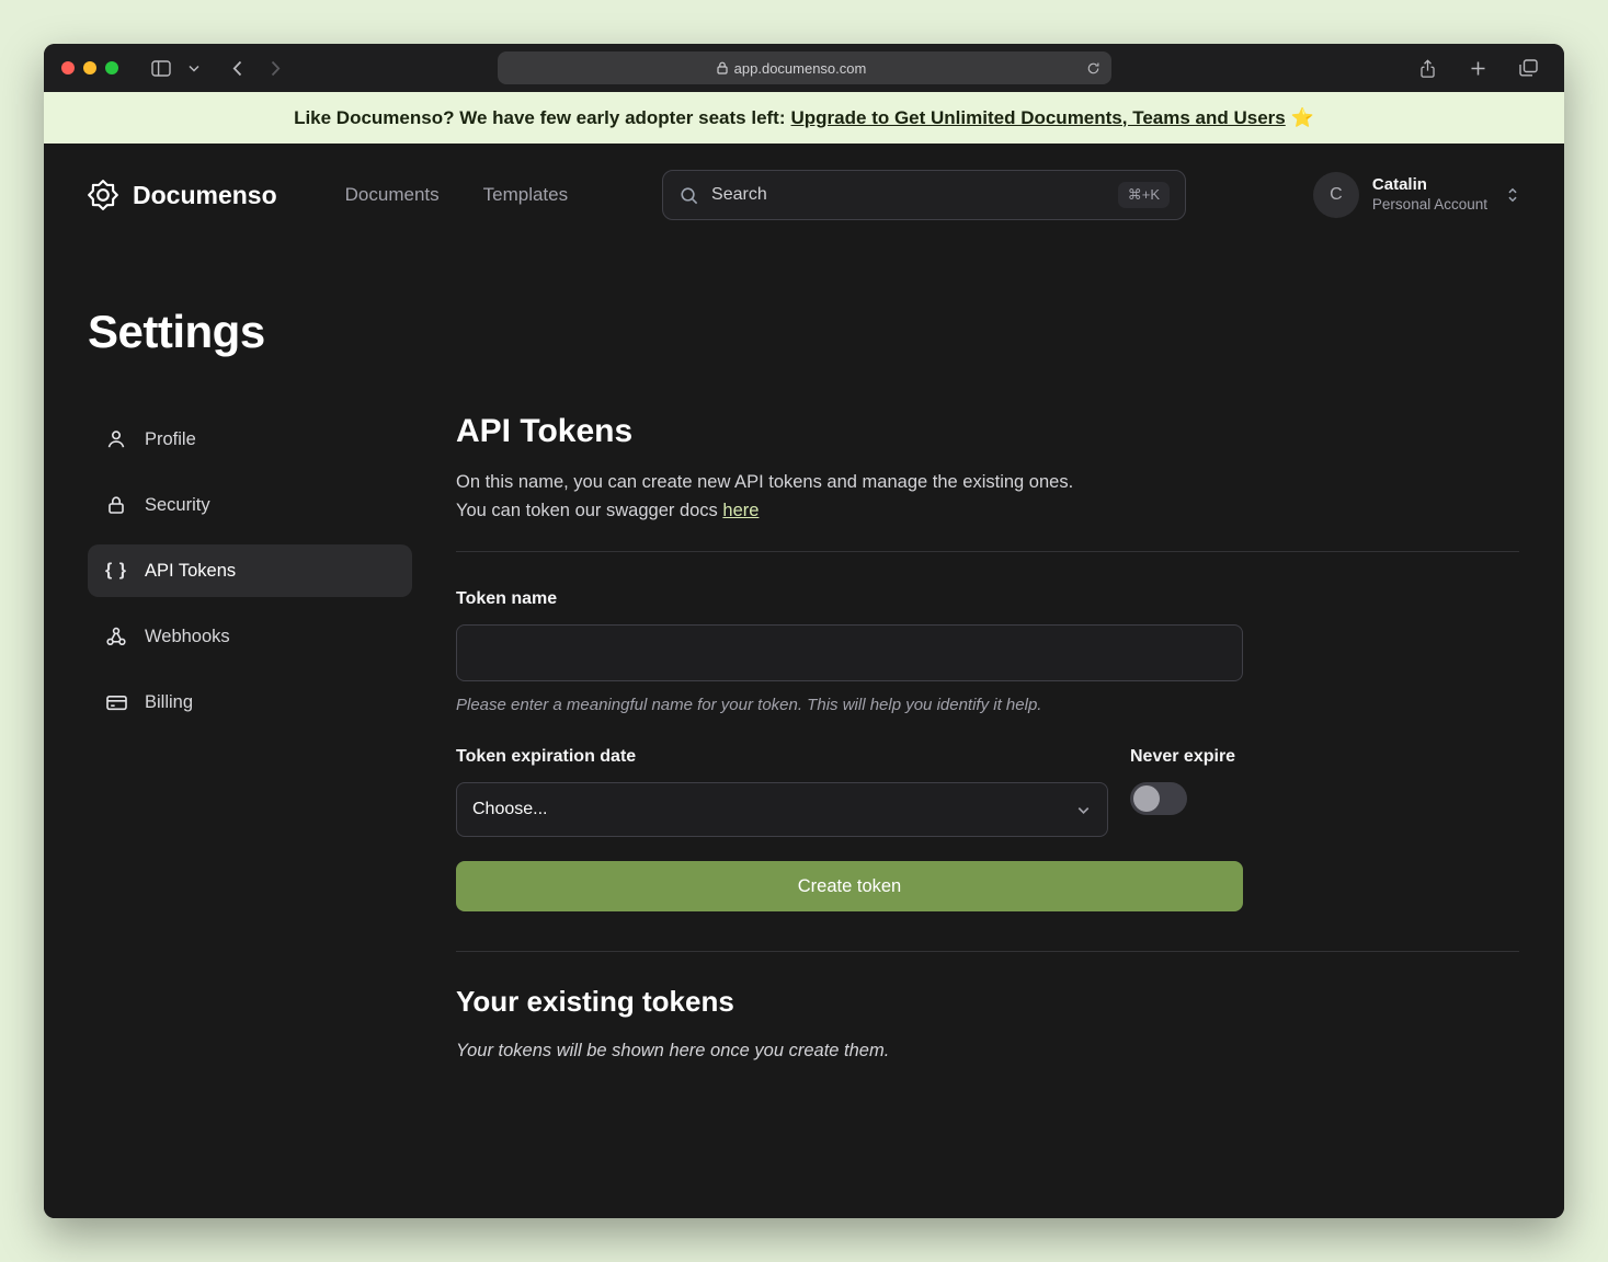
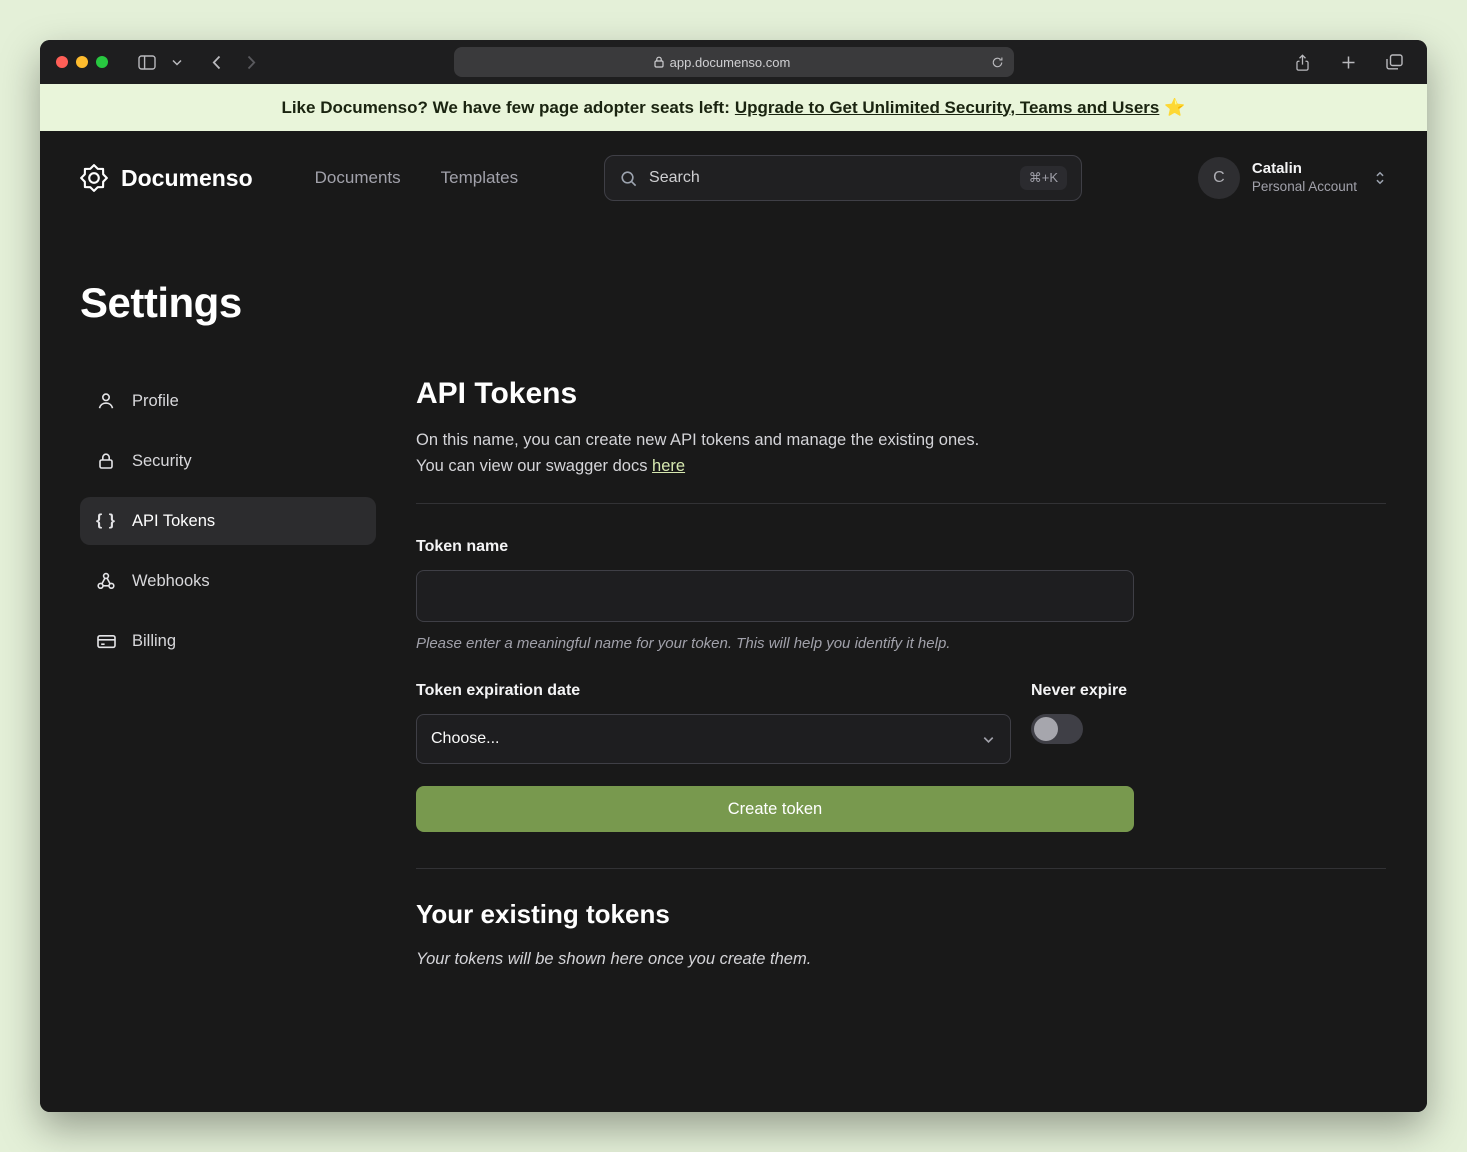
  app.documenso.com
- Like Documenso? We have few early adopter seats left:
+ Like Documenso? We have few page adopter seats left:
- Upgrade to Get Unlimited Documents, Teams and Users
+ Upgrade to Get Unlimited Security, Teams and Users
  ⭐
  Documenso
  Documents
  Templates
  Search
  ⌘+K
  C
  Catalin
  Personal Account
  Settings
  Profile
  Security
  { }
  API Tokens
  Webhooks
  Billing
  API Tokens
  On this name, you can create new API tokens and manage the existing ones.
- You can token our swagger docs here
+ You can view our swagger docs here
  Token name
  Please enter a meaningful name for your token. This will help you identify it help.
  Token expiration date
  Choose...
  Never expire
  Create token
  Your existing tokens
  Your tokens will be shown here once you create them.
